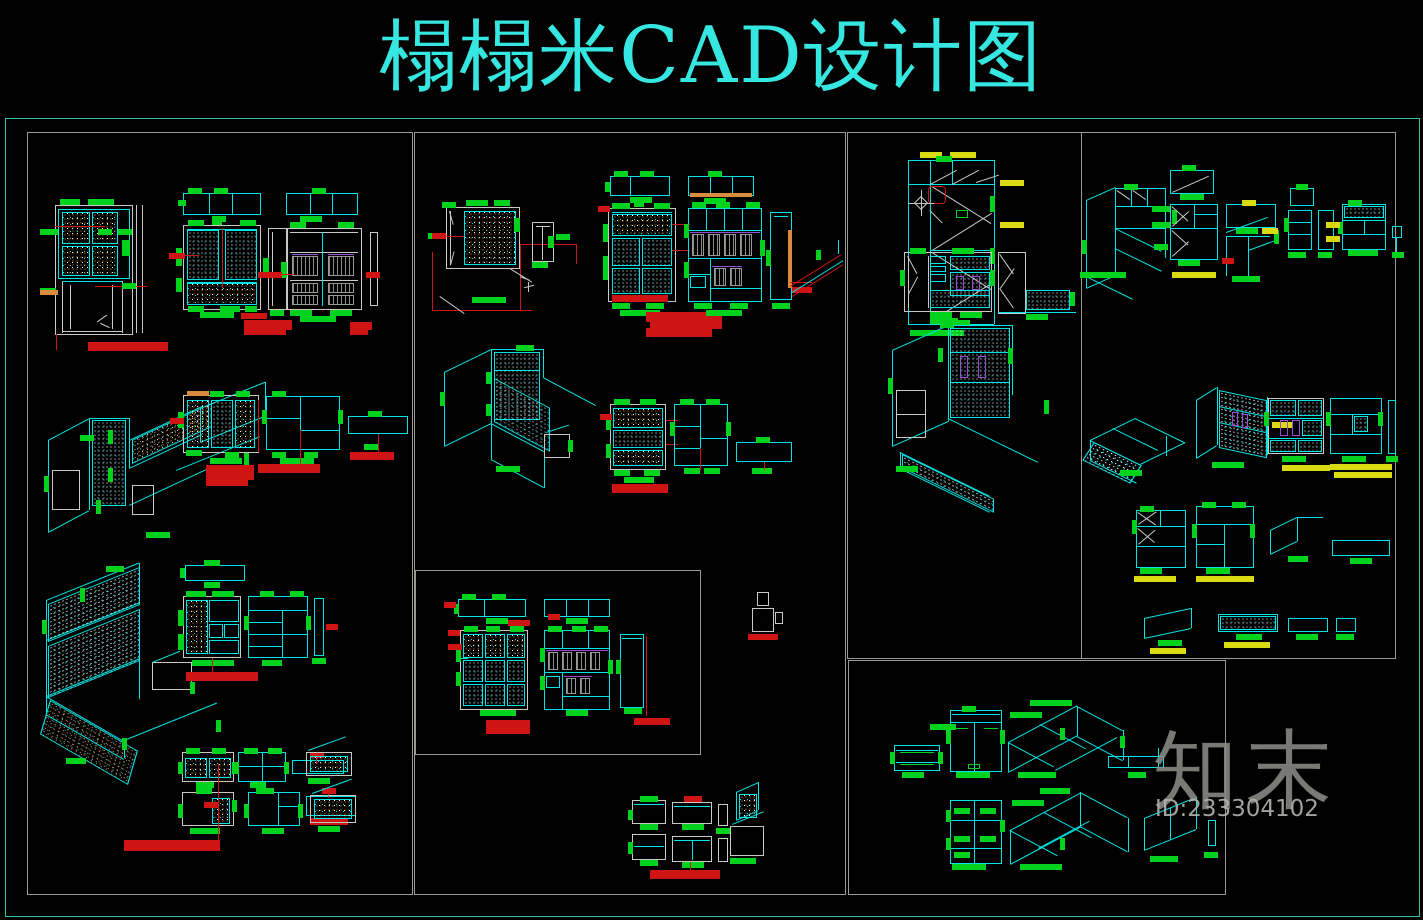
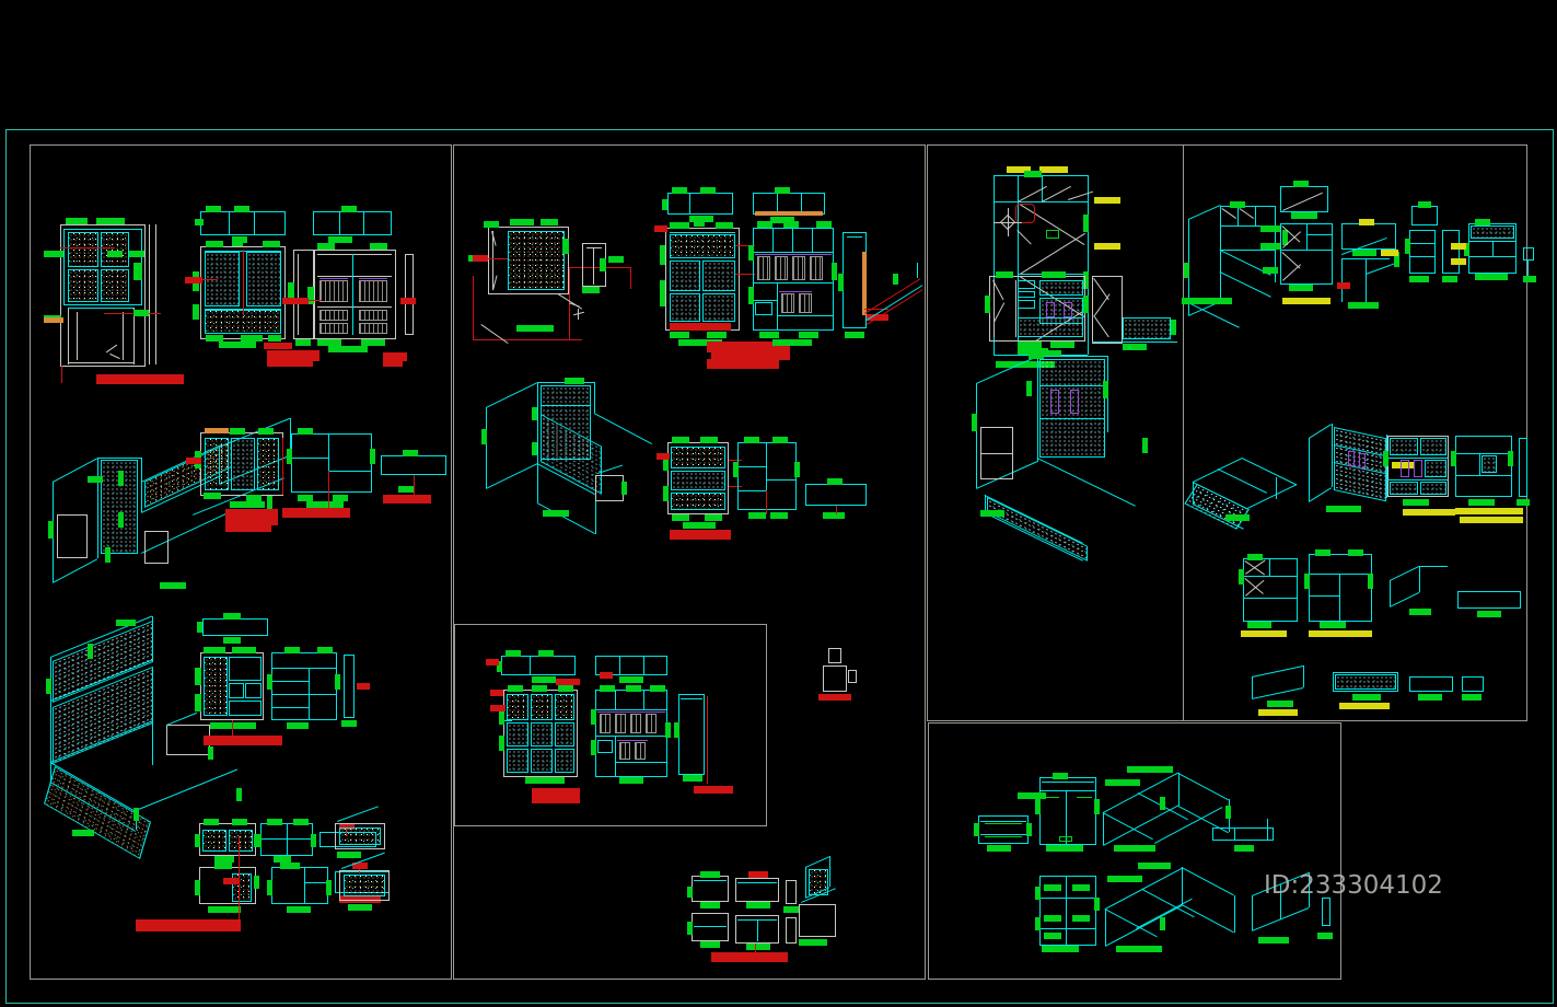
- 榻榻米CAD设计图
- 知末
  ID:233304102
